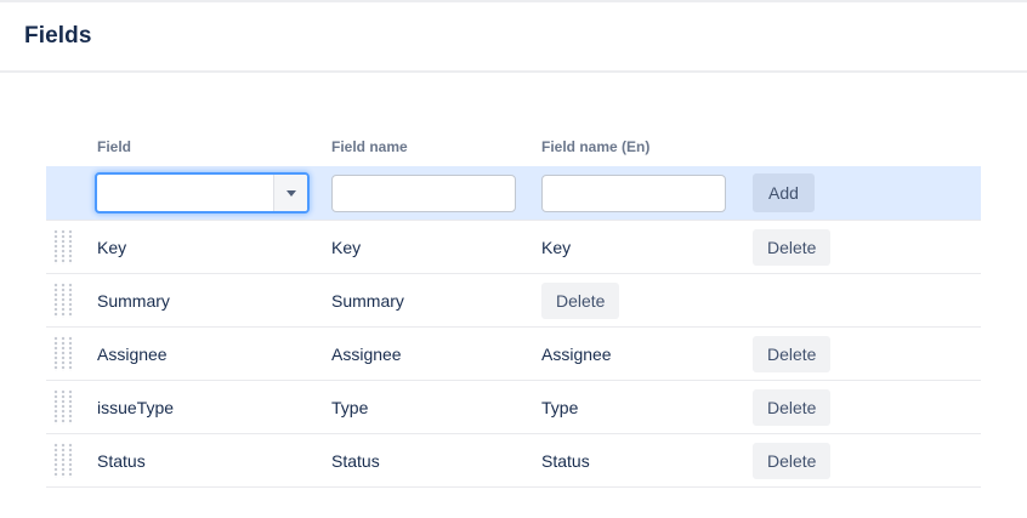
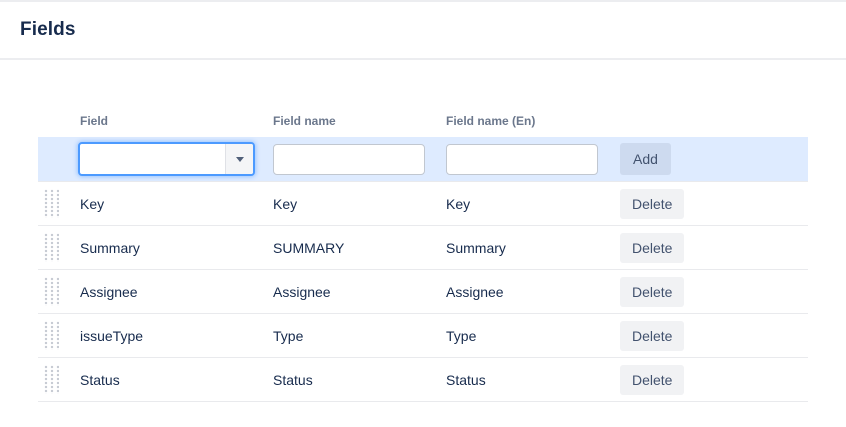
  Fields
  Field
  Field name
  Field name (En)
  Add
  Key
  Key
  Key
  Delete
  Summary
+ SUMMARY
  Summary
  Delete
  Assignee
  Assignee
  Assignee
  Delete
  issueType
  Type
  Type
  Delete
  Status
  Status
  Status
  Delete
